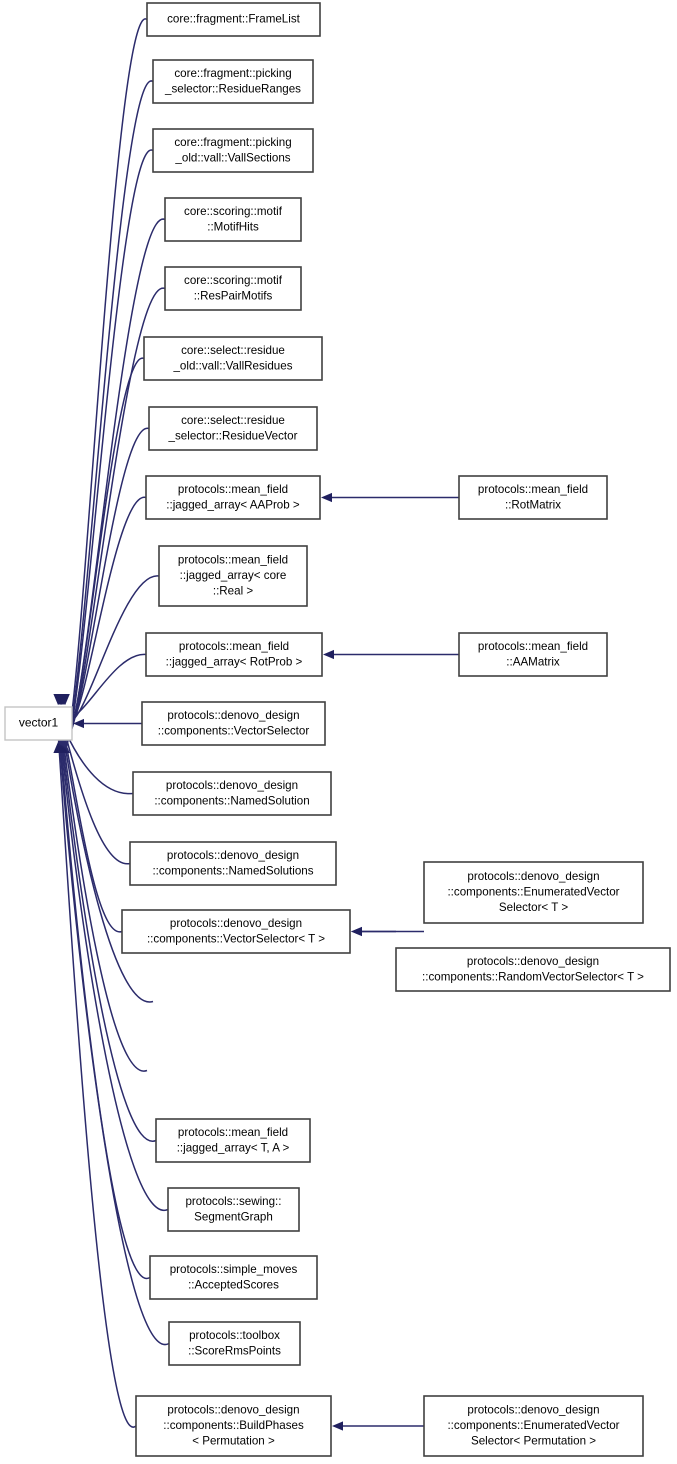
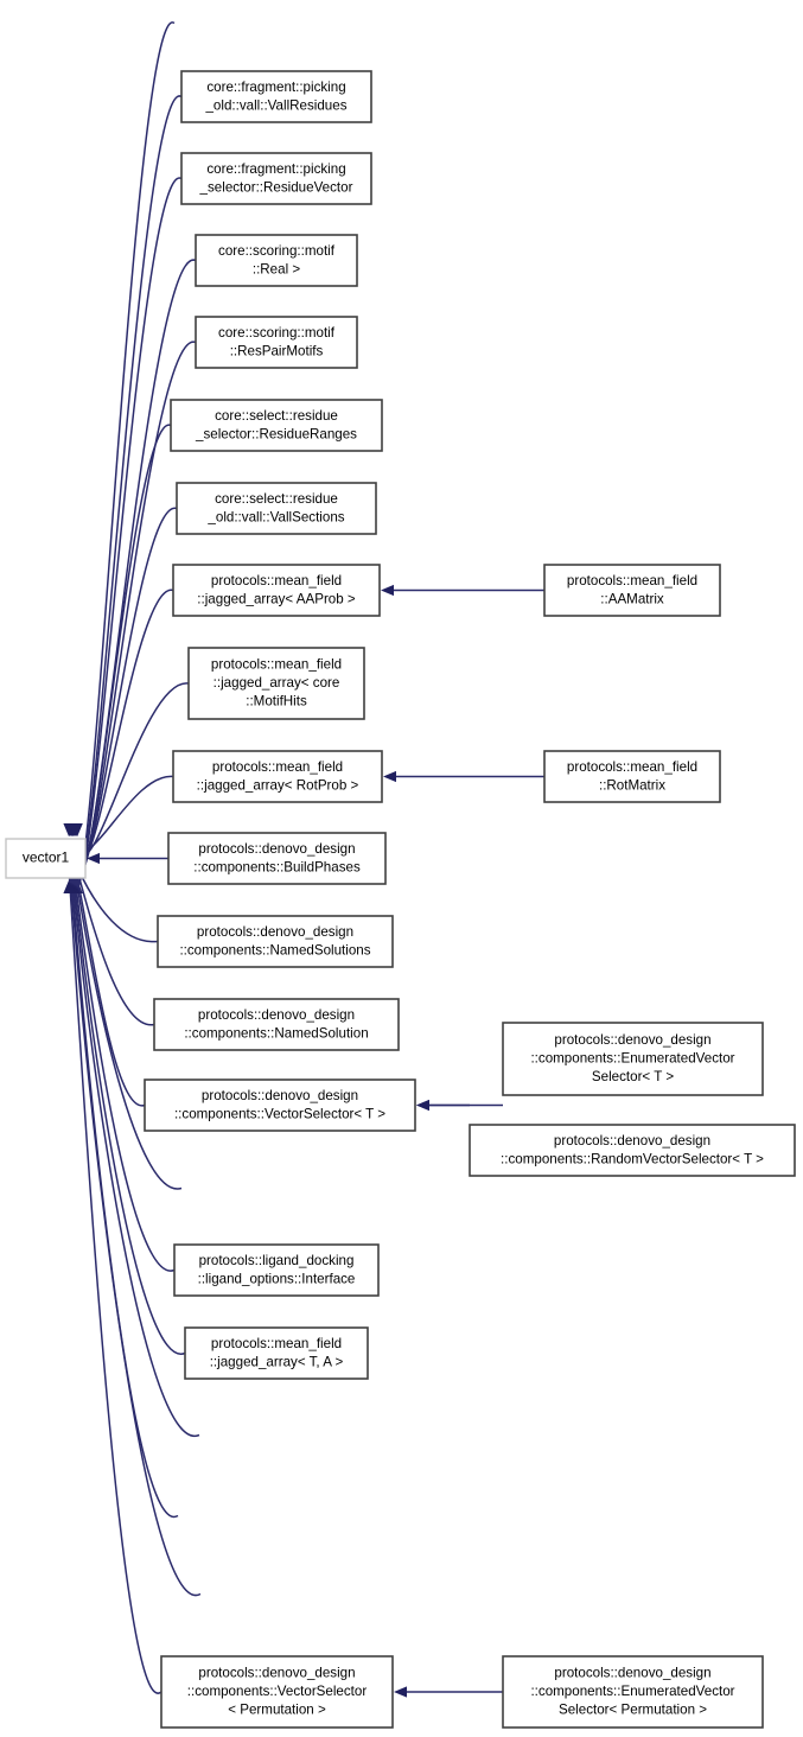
  vector1
- core::fragment::FrameList
  core::fragment::picking
- _selector::ResidueRanges
+ _old::vall::VallResidues
  core::fragment::picking
- _old::vall::VallSections
+ _selector::ResidueVector
  core::scoring::motif
- ::MotifHits
+ ::Real >
  core::scoring::motif
  ::ResPairMotifs
  core::select::residue
- _old::vall::VallResidues
+ _selector::ResidueRanges
  core::select::residue
- _selector::ResidueVector
+ _old::vall::VallSections
  protocols::mean_field
  ::jagged_array< AAProb >
  protocols::mean_field
  ::jagged_array< core
- ::Real >
+ ::MotifHits
  protocols::mean_field
  ::jagged_array< RotProb >
  protocols::denovo_design
- ::components::VectorSelector
+ ::components::BuildPhases
  protocols::denovo_design
- ::components::NamedSolution
+ ::components::NamedSolutions
  protocols::denovo_design
- ::components::NamedSolutions
+ ::components::NamedSolution
  protocols::denovo_design
  ::components::VectorSelector< T >
+ protocols::ligand_docking
+ ::ligand_options::Interface
  protocols::mean_field
  ::jagged_array< T, A >
- protocols::sewing::
- SegmentGraph
- protocols::simple_moves
- ::AcceptedScores
- protocols::toolbox
- ::ScoreRmsPoints
  protocols::denovo_design
- ::components::BuildPhases
+ ::components::VectorSelector
  < Permutation >
  protocols::mean_field
- ::RotMatrix
+ ::AAMatrix
  protocols::mean_field
- ::AAMatrix
+ ::RotMatrix
  protocols::denovo_design
  ::components::EnumeratedVector
  Selector< T >
  protocols::denovo_design
  ::components::RandomVectorSelector< T >
  protocols::denovo_design
  ::components::EnumeratedVector
  Selector< Permutation >
